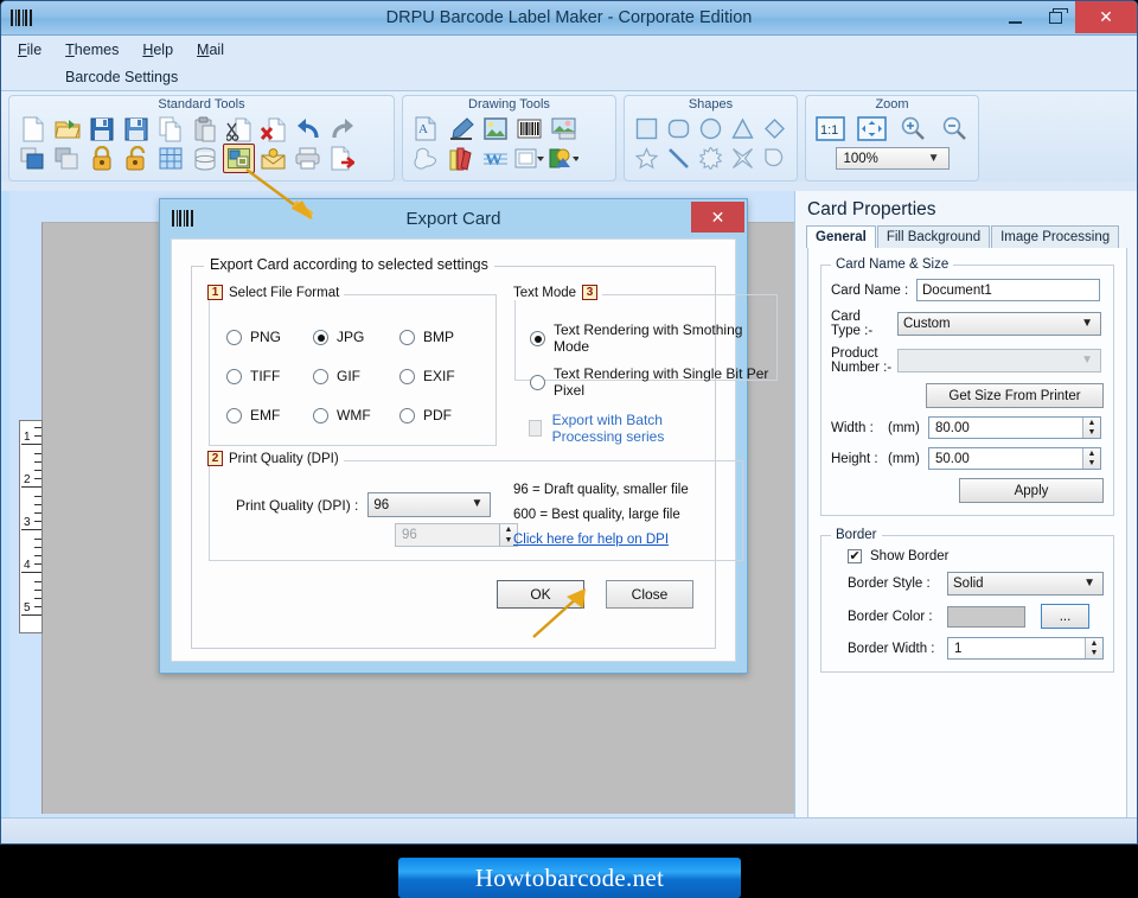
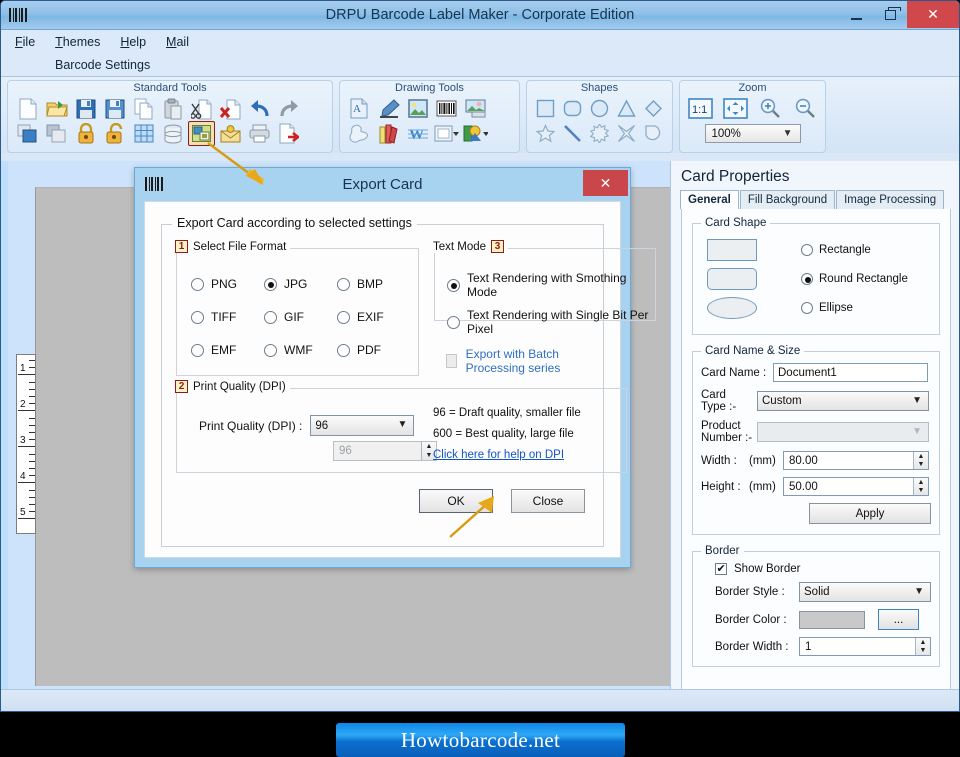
  DRPU Barcode Label Maker - Corporate Edition
  ✕
  File
  Themes
  Help
  Mail
  Barcode Settings
  Standard Tools
  Drawing Tools
  A
  W
  Shapes
  Zoom
  1:1
  100%
  ▼
  1
  2
  3
  4
  5
  Card Properties
  General
  Fill Background
  Image Processing
+ Card Shape
+ Rectangle
+ Round Rectangle
+ Ellipse
  Card Name & Size
  Card Name :
  Document1
  Card
  Type :-
  Custom
  ▼
  Product
  Number :-
  ▼
- Get Size From Printer
  Width :
  (mm)
  80.00
  Height :
  (mm)
  50.00
  Apply
  Border
  Show Border
  Border Style :
  Solid
  ▼
  Border Color :
  ...
  Border Width :
  1
  Export Card
  ✕
  Export Card according to selected settings
  1
  Select File Format
  PNG
  JPG
  BMP
  TIFF
  GIF
  EXIF
  EMF
  WMF
  PDF
  Text Mode
  3
  Text Rendering with Smothing Mode
  Text Rendering with Single Bit Per Pixel
  Export with Batch Processing series
  2
  Print Quality (DPI)
  Print Quality (DPI) :
  96
  ▼
  96
  96 = Draft quality, smaller file
  600 = Best quality, large file
  Click here for help on DPI
  OK
  Close
  Howtobarcode.net
